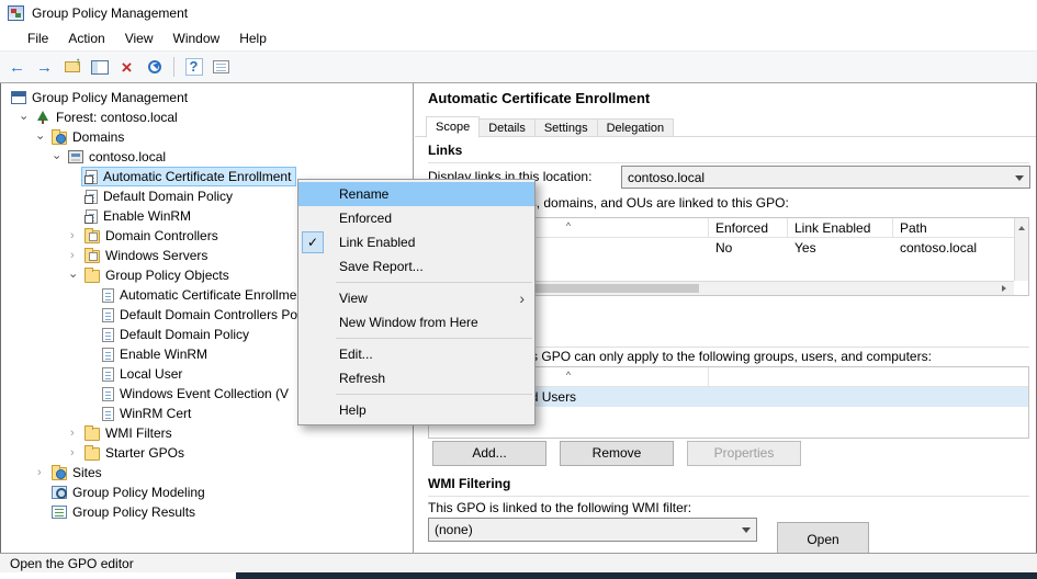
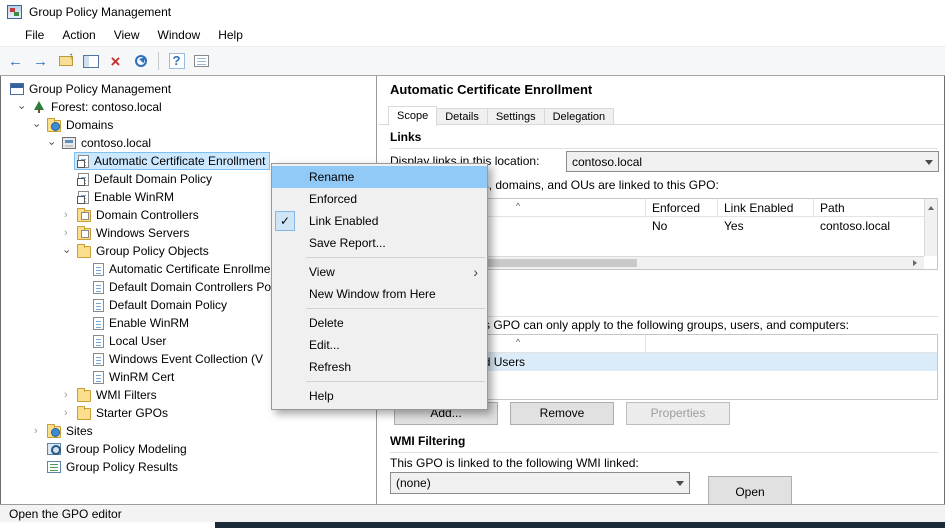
  Group Policy Management
  File
  Action
  View
  Window
  Help
  ←
  →
  ×
  ?
  Group Policy Management
  Forest: contoso.local
  Domains
  contoso.local
  Automatic Certificate Enrollment
  Default Domain Policy
  Enable WinRM
  ›
  Domain Controllers
  ›
  Windows Servers
  Group Policy Objects
  Automatic Certificate Enrollme
  Default Domain Controllers Po
  Default Domain Policy
  Enable WinRM
  Local User
  Windows Event Collection (V
  WinRM Cert
  ›
  WMI Filters
  ›
  Starter GPOs
  ›
  Sites
  Group Policy Modeling
  Group Policy Results
  Automatic Certificate Enrollment
  Scope
  Details
  Settings
  Delegation
  Links
  Display links in this location:
  contoso.local
  ^
  Enforced
  Link Enabled
  Path
  No
  Yes
  contoso.local
  GPO can only apply to the following groups, users, and computers:
  ^
  Add...
  Remove
  Properties
  WMI Filtering
- This GPO is linked to the following WMI filter:
+ This GPO is linked to the following WMI linked:
  (none)
  Open
  Rename
  Enforced
  ✓
  Link Enabled
  Save Report...
  View
  ›
  New Window from Here
+ Delete
  Edit...
  Refresh
  Help
  Open the GPO editor
